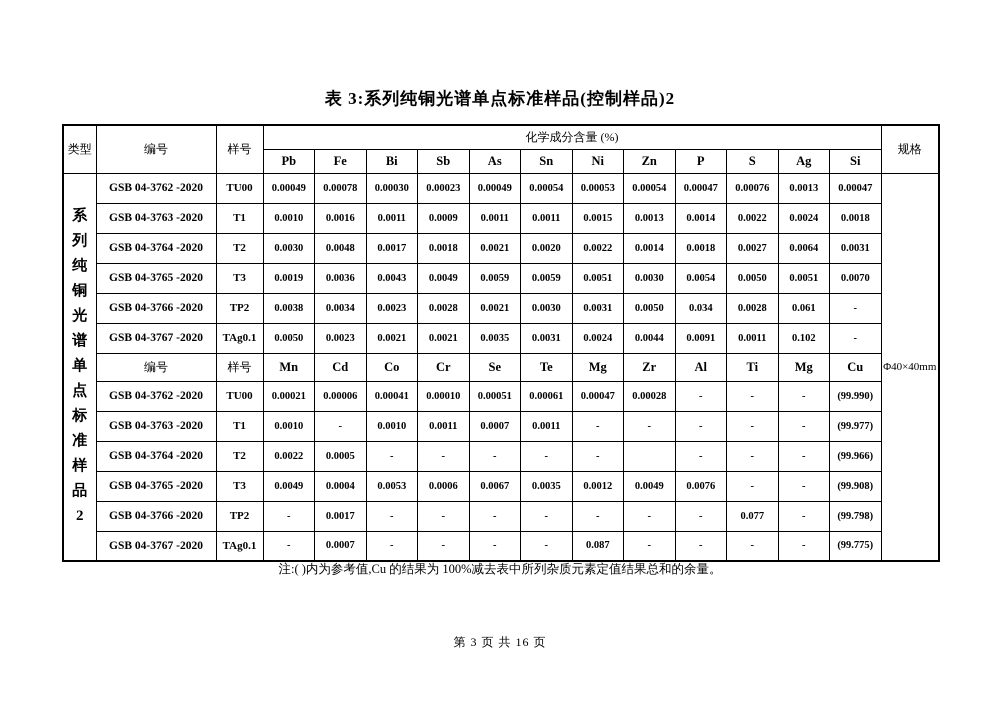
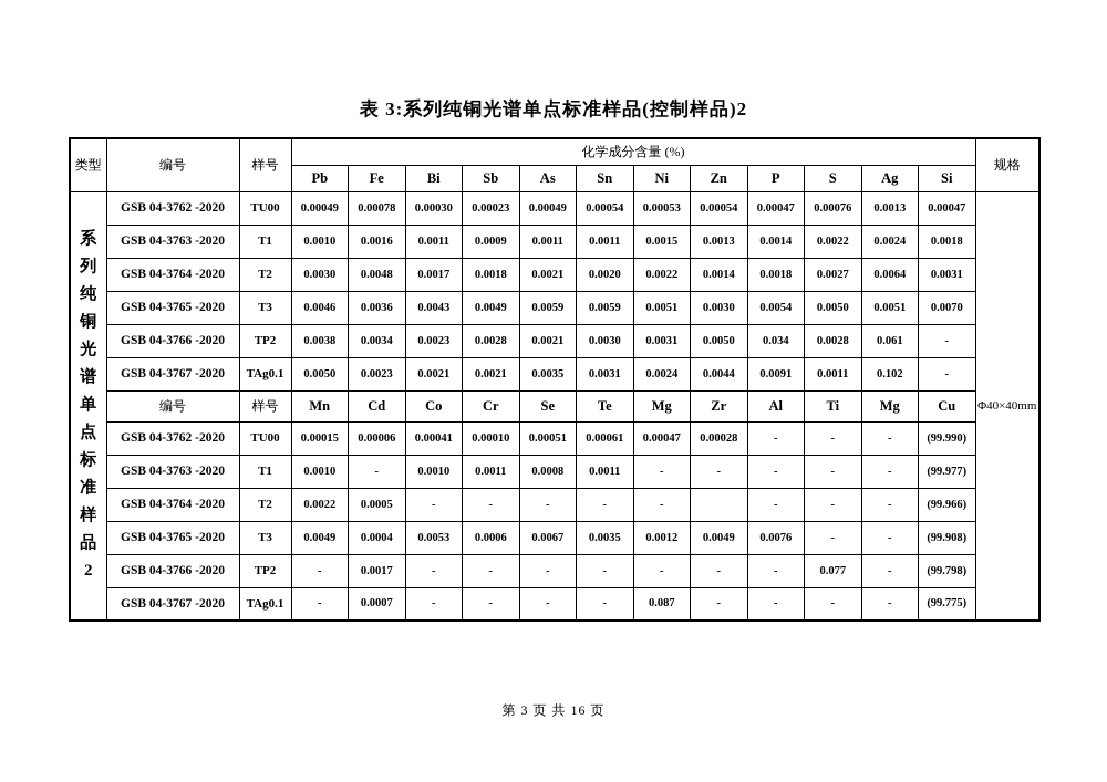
  表 3:系列纯铜光谱单点标准样品(控制样品)2
  类型	编号	样号	化学成分含量 (%)	规格
  Pb	Fe	Bi	Sb	As	Sn	Ni	Zn	P	S	Ag	Si
  系列纯铜光谱单点标准样品2	GSB 04-3762 -2020	TU00	0.00049	0.00078	0.00030	0.00023	0.00049	0.00054	0.00053	0.00054	0.00047	0.00076	0.0013	0.00047	Φ40×40mm
  GSB 04-3763 -2020	T1	0.0010	0.0016	0.0011	0.0009	0.0011	0.0011	0.0015	0.0013	0.0014	0.0022	0.0024	0.0018
  GSB 04-3764 -2020	T2	0.0030	0.0048	0.0017	0.0018	0.0021	0.0020	0.0022	0.0014	0.0018	0.0027	0.0064	0.0031
- GSB 04-3765 -2020	T3	0.0019	0.0036	0.0043	0.0049	0.0059	0.0059	0.0051	0.0030	0.0054	0.0050	0.0051	0.0070
+ GSB 04-3765 -2020	T3	0.0046	0.0036	0.0043	0.0049	0.0059	0.0059	0.0051	0.0030	0.0054	0.0050	0.0051	0.0070
  GSB 04-3766 -2020	TP2	0.0038	0.0034	0.0023	0.0028	0.0021	0.0030	0.0031	0.0050	0.034	0.0028	0.061	-
  GSB 04-3767 -2020	TAg0.1	0.0050	0.0023	0.0021	0.0021	0.0035	0.0031	0.0024	0.0044	0.0091	0.0011	0.102	-
  编号	样号	Mn	Cd	Co	Cr	Se	Te	Mg	Zr	Al	Ti	Mg	Cu
- GSB 04-3762 -2020	TU00	0.00021	0.00006	0.00041	0.00010	0.00051	0.00061	0.00047	0.00028	-	-	-	(99.990)
+ GSB 04-3762 -2020	TU00	0.00015	0.00006	0.00041	0.00010	0.00051	0.00061	0.00047	0.00028	-	-	-	(99.990)
- GSB 04-3763 -2020	T1	0.0010	-	0.0010	0.0011	0.0007	0.0011	-	-	-	-	-	(99.977)
+ GSB 04-3763 -2020	T1	0.0010	-	0.0010	0.0011	0.0008	0.0011	-	-	-	-	-	(99.977)
  GSB 04-3764 -2020	T2	0.0022	0.0005	-	-	-	-	-		-	-	-	(99.966)
  GSB 04-3765 -2020	T3	0.0049	0.0004	0.0053	0.0006	0.0067	0.0035	0.0012	0.0049	0.0076	-	-	(99.908)
  GSB 04-3766 -2020	TP2	-	0.0017	-	-	-	-	-	-	-	0.077	-	(99.798)
  GSB 04-3767 -2020	TAg0.1	-	0.0007	-	-	-	-	0.087	-	-	-	-	(99.775)
- 注:( )内为参考值,Cu 的结果为 100%减去表中所列杂质元素定值结果总和的余量。
  第 3 页 共 16 页
